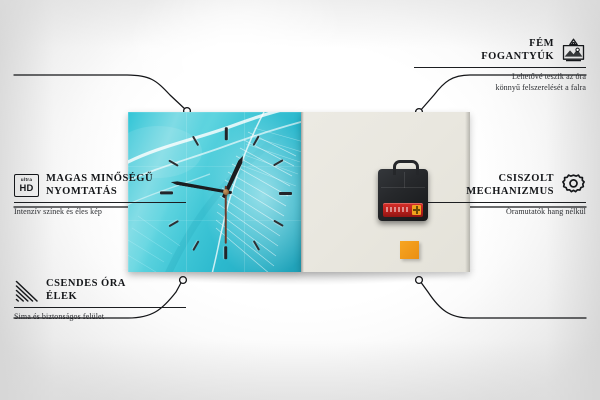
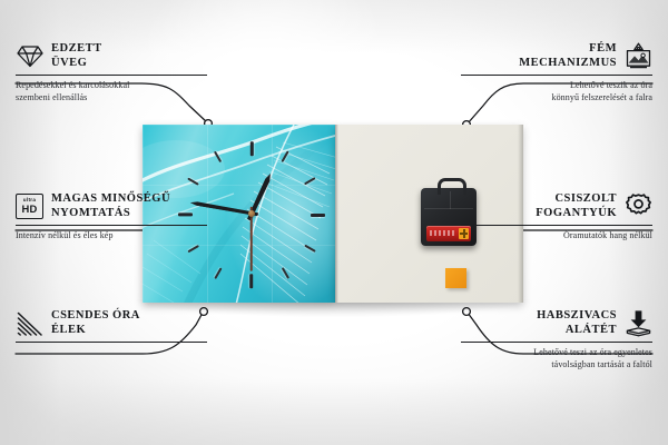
+ EDZETT
+ ÜVEG
+ Repedésekkel és karcolásokkal
+ szembeni ellenállás
  HD
  MAGAS MINŐSÉGŰ
  NYOMTATÁS
- Intenzív színek és éles kép
+ Intenzív nélkül és éles kép
  CSENDES ÓRA
  ÉLEK
- Sima és biztonságos felület
  FÉM
- FOGANTYÚK
+ MECHANIZMUS
  Lehetővé teszik az óra
  könnyű felszerelését a falra
  CSISZOLT
- MECHANIZMUS
+ FOGANTYÚK
  Óramutatók hang nélkül
+ HABSZIVACS
+ ALÁTÉT
+ Lehetővé teszi az óra egyenletes
+ távolságban tartását a faltól
